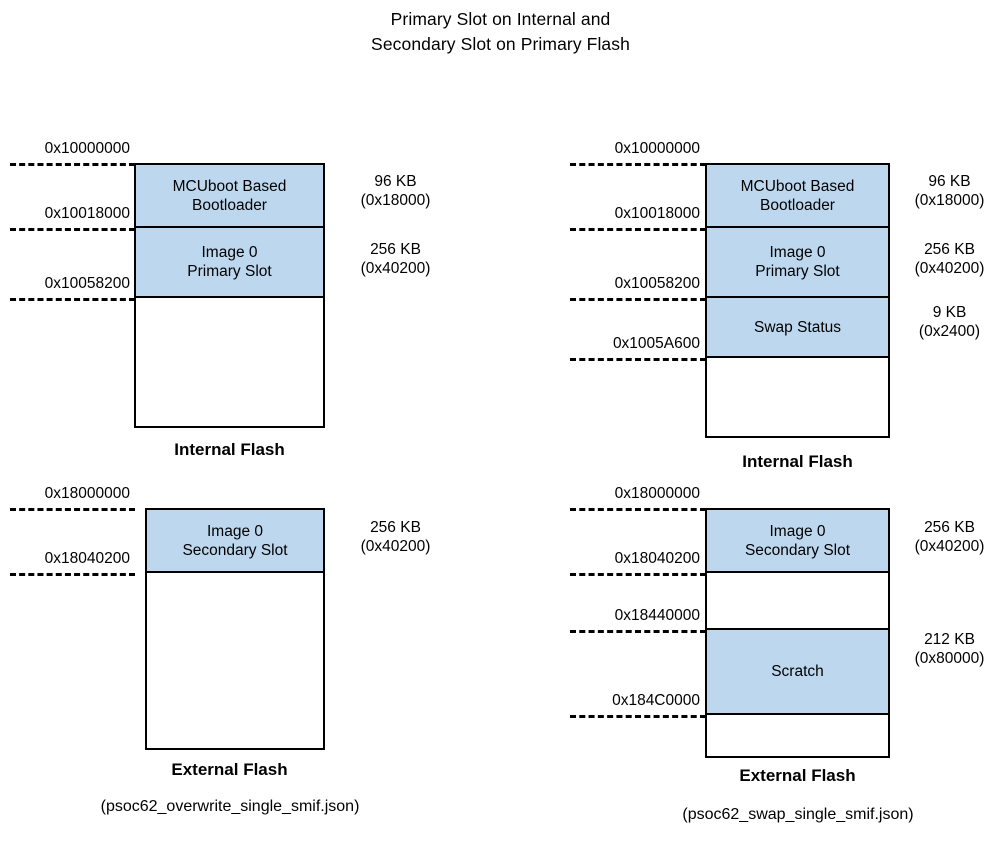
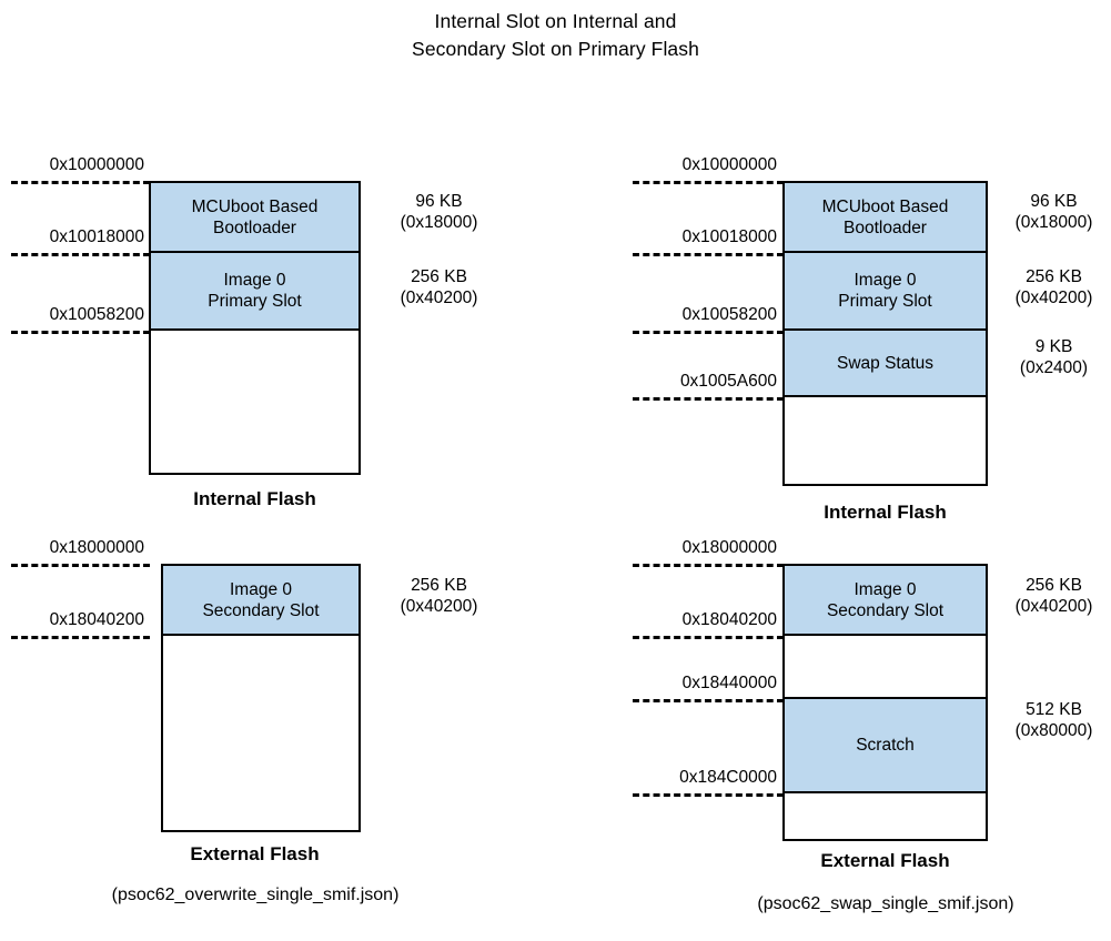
- Primary Slot on Internal and
+ Internal Slot on Internal and
  Secondary Slot on Primary Flash
  0x10000000
  0x10018000
  0x10058200
  MCUboot Based
  Bootloader
  Image 0
  Primary Slot
  96 KB
  (0x18000)
  256 KB
  (0x40200)
  Internal Flash
  0x18000000
  0x18040200
  Image 0
  Secondary Slot
  256 KB
  (0x40200)
  External Flash
  (psoc62_overwrite_single_smif.json)
  0x10000000
  0x10018000
  0x10058200
  0x1005A600
  MCUboot Based
  Bootloader
  Image 0
  Primary Slot
  Swap Status
  96 KB
  (0x18000)
  256 KB
  (0x40200)
  9 KB
  (0x2400)
  Internal Flash
  0x18000000
  0x18040200
  0x18440000
  0x184C0000
  Image 0
  Secondary Slot
  Scratch
  256 KB
  (0x40200)
- 212 KB
+ 512 KB
  (0x80000)
  External Flash
  (psoc62_swap_single_smif.json)
